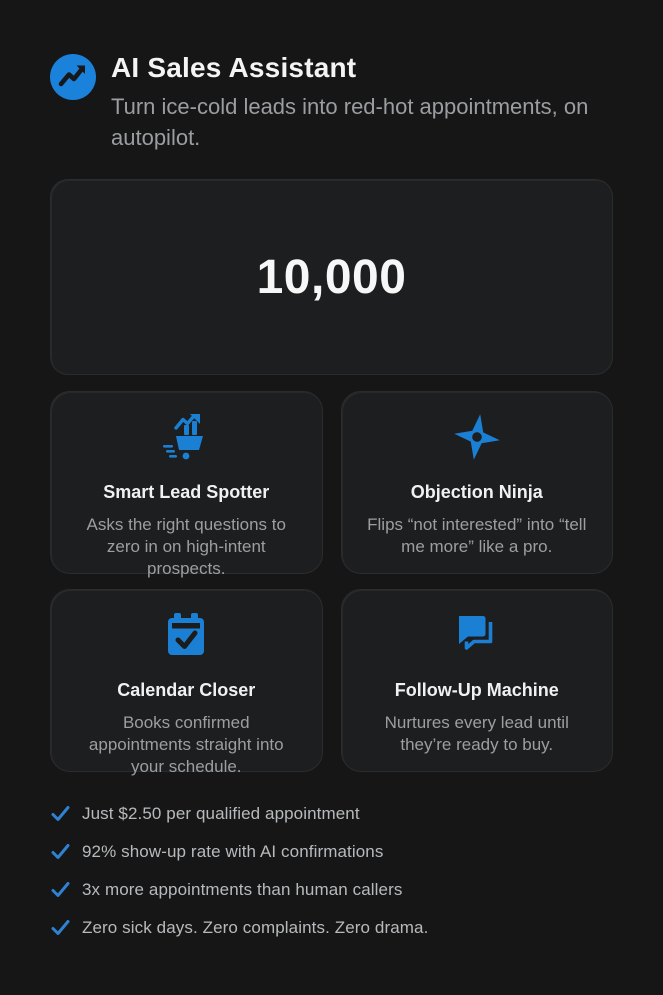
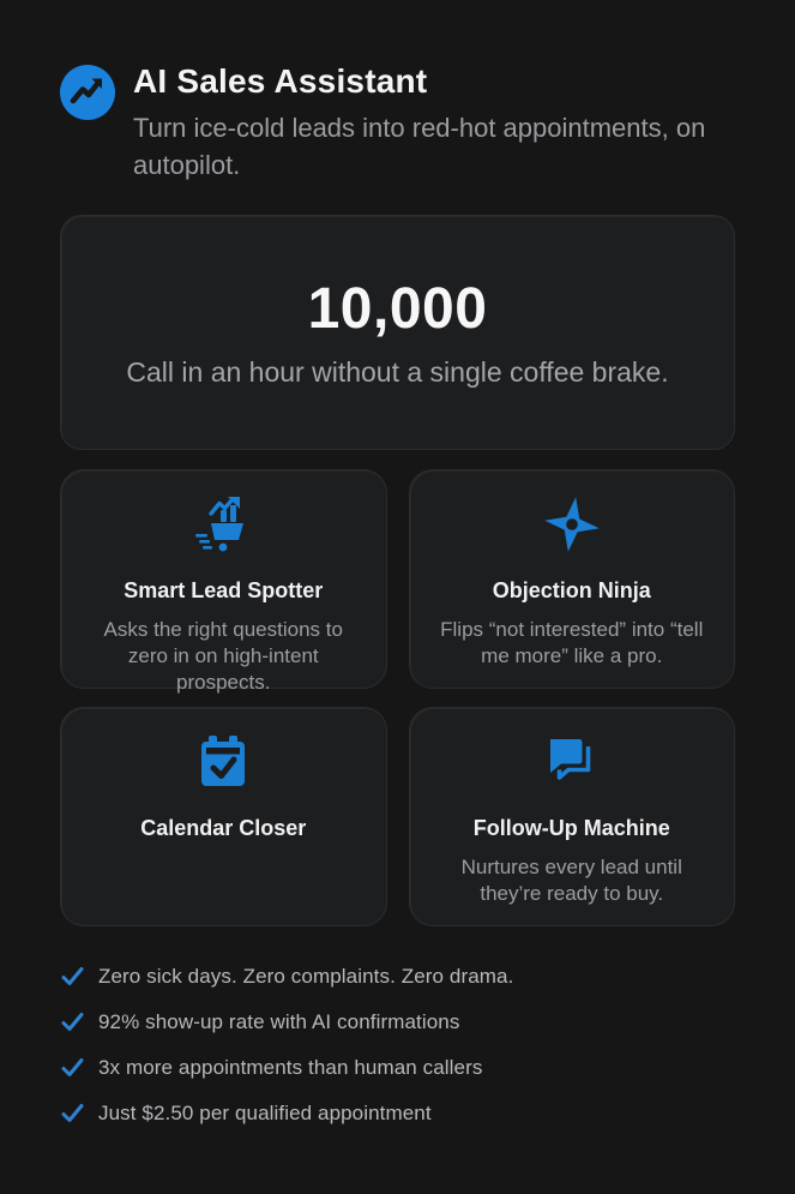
  AI Sales Assistant
  Turn ice-cold leads into red-hot appointments, on autopilot.
  10,000
+ Call in an hour without a single coffee brake.
  Smart Lead Spotter
  Asks the right questions to zero in on high-intent prospects.
  Objection Ninja
  Flips “not interested” into “tell me more” like a pro.
  Calendar Closer
- Books confirmed appointments straight into your schedule.
  Follow-Up Machine
  Nurtures every lead until they’re ready to buy.
- Just $2.50 per qualified appointment
+ Zero sick days. Zero complaints. Zero drama.
  92% show-up rate with AI confirmations
  3x more appointments than human callers
- Zero sick days. Zero complaints. Zero drama.
+ Just $2.50 per qualified appointment
